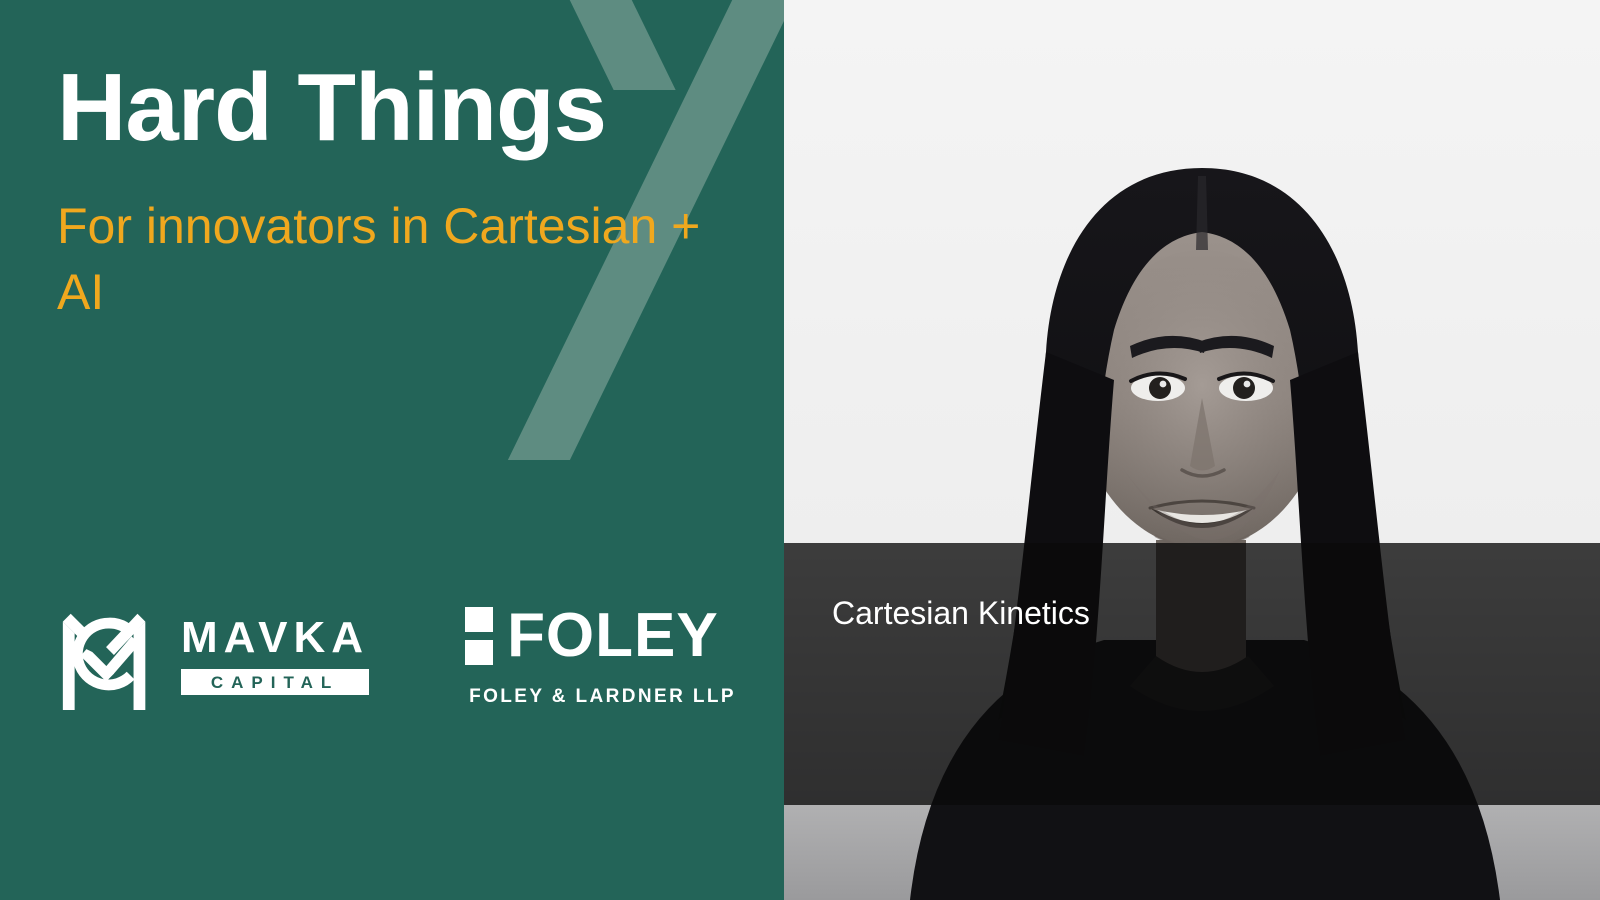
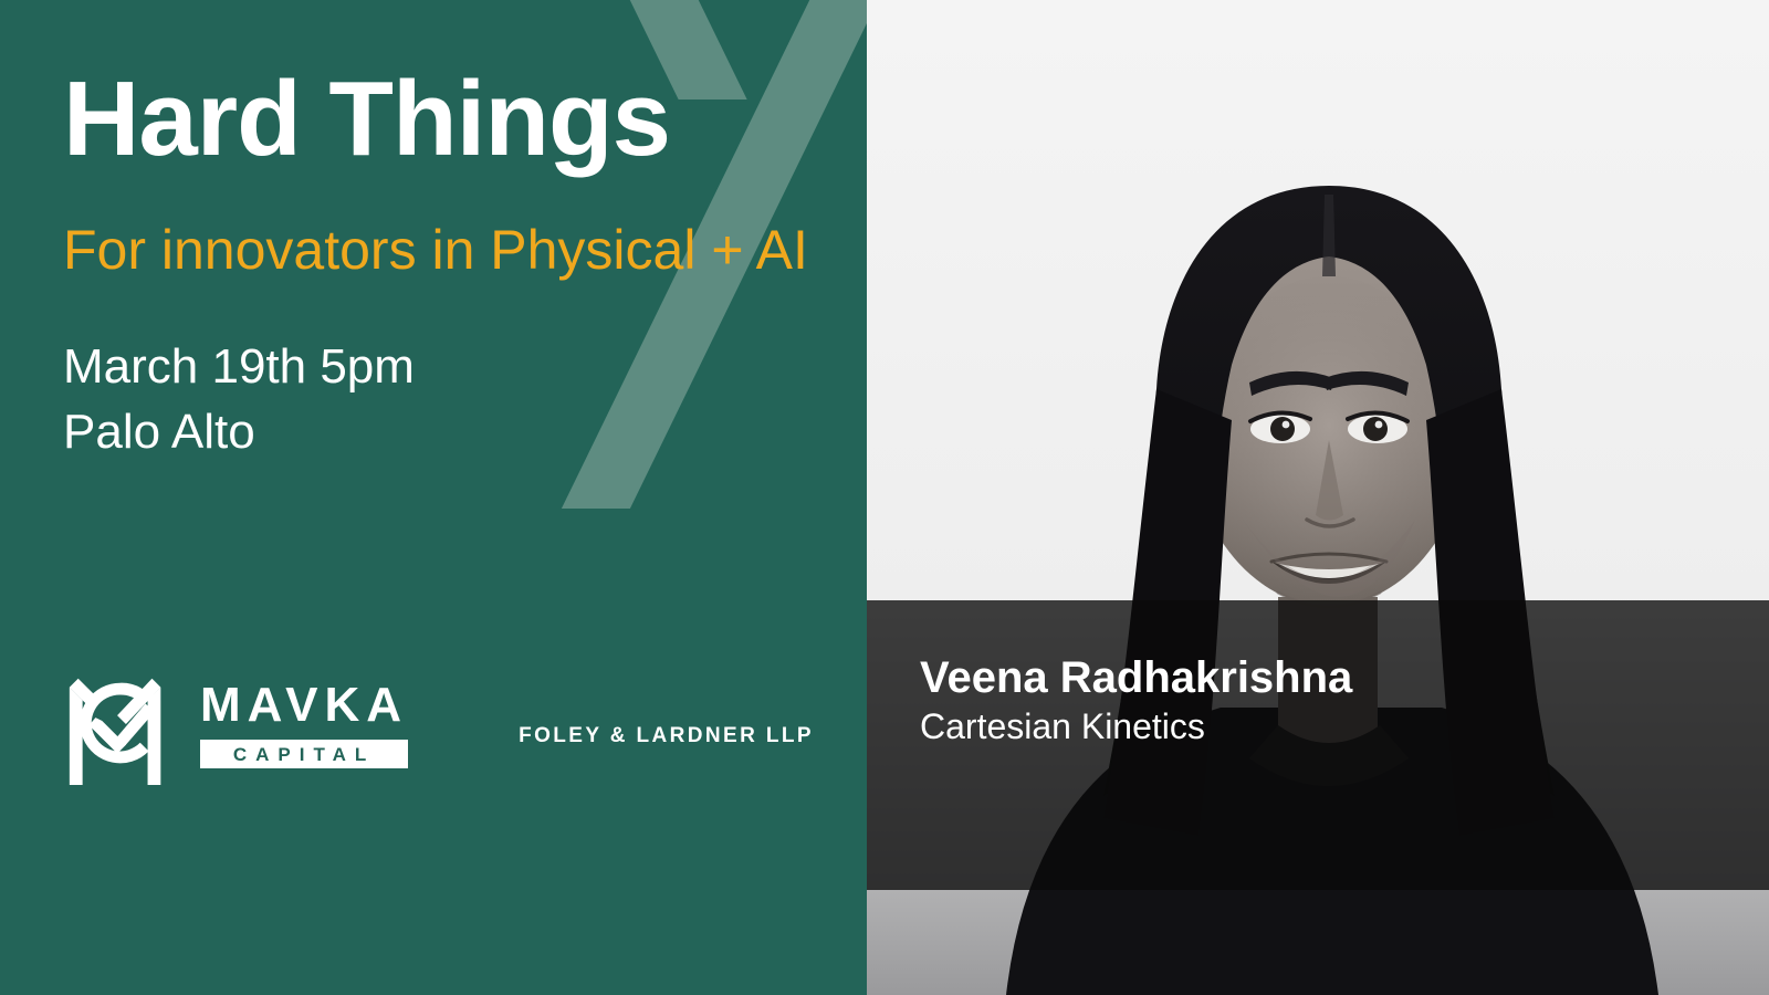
  Hard Things
- For innovators in Cartesian + AI
+ For innovators in Physical + AI
+ March 19th 5pm
+ Palo Alto
  MAVKA
  CAPITAL
- FOLEY
  FOLEY & LARDNER LLP
+ Veena Radhakrishna
  Cartesian Kinetics
